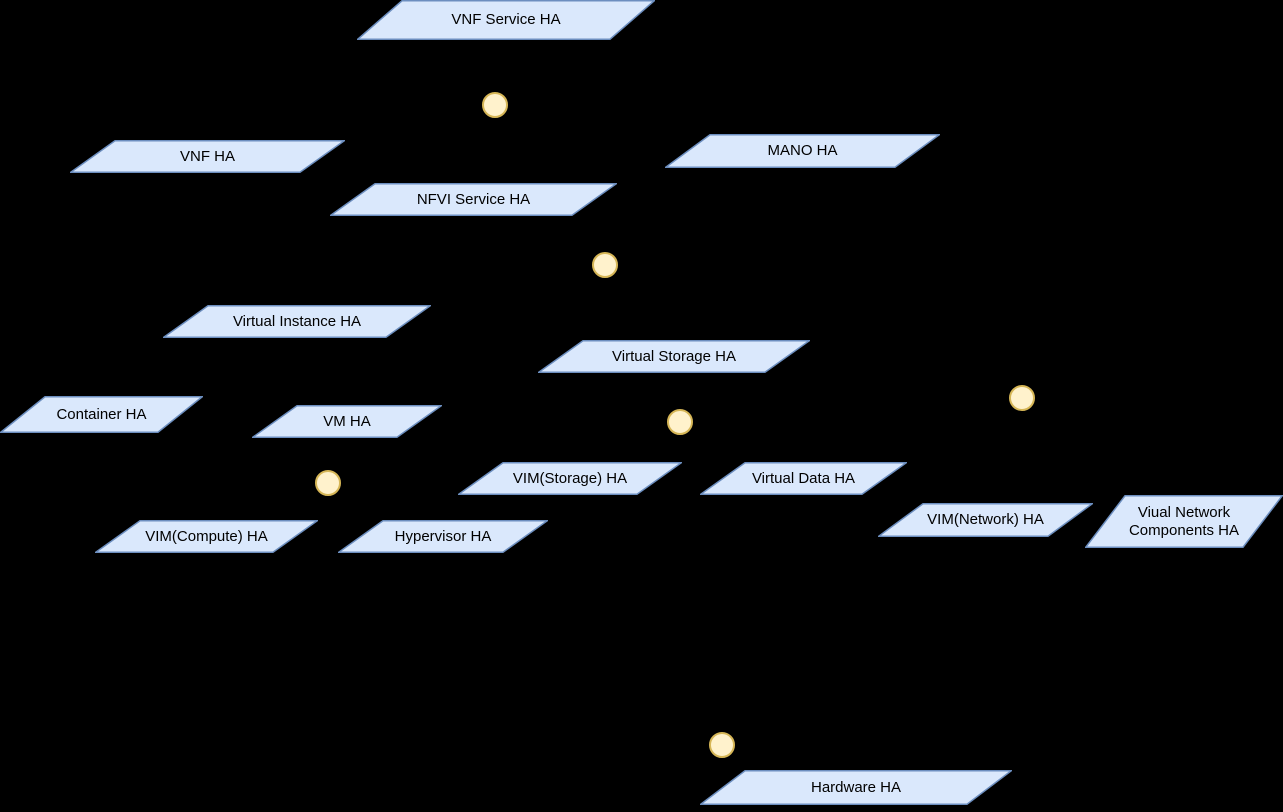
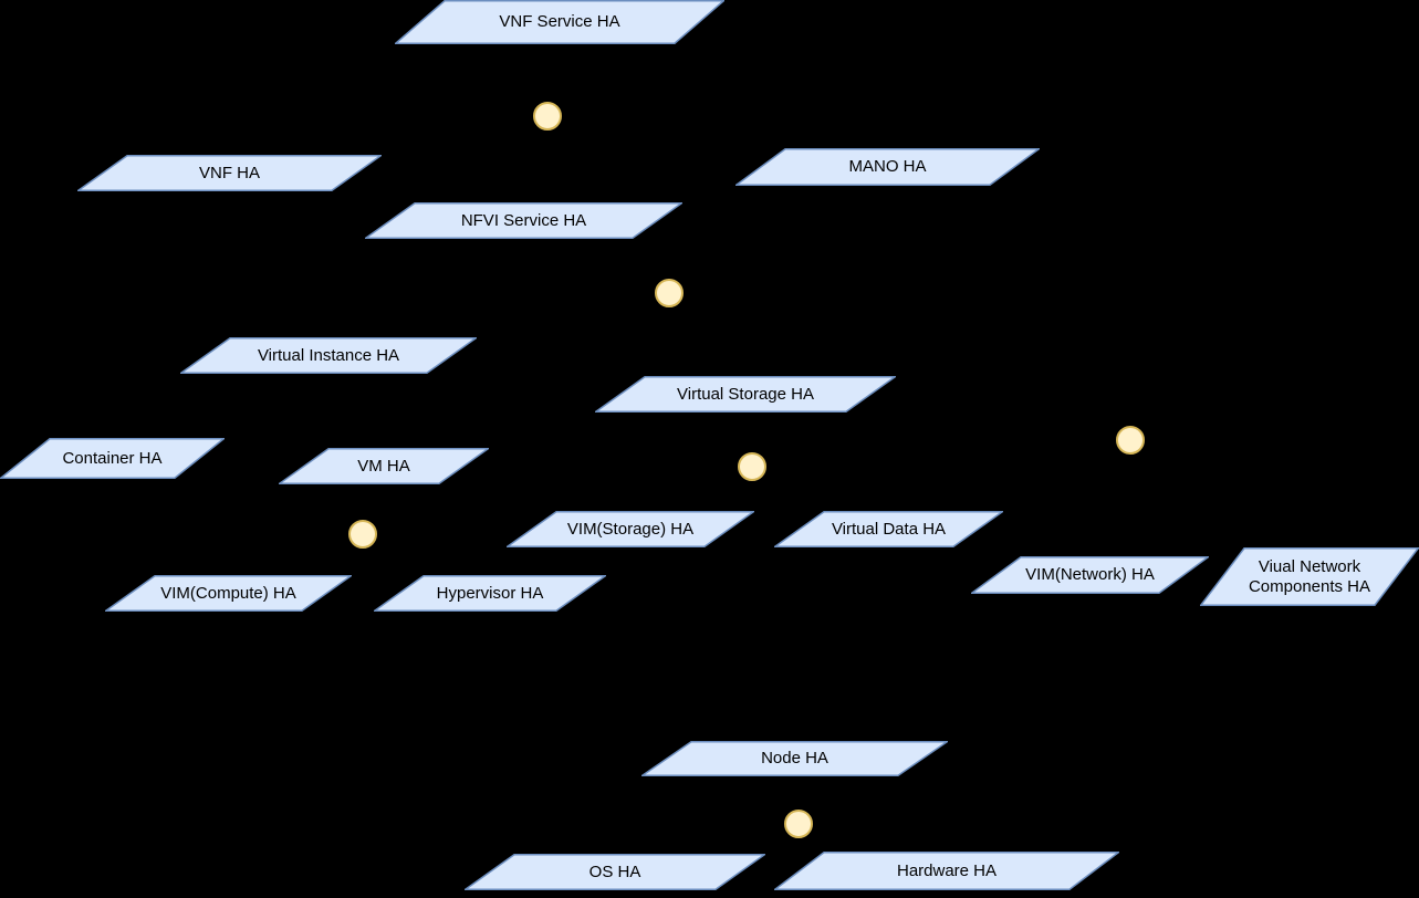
  VNF Service HA
  VNF HA
  MANO HA
  NFVI Service HA
  Virtual Instance HA
  Virtual Storage HA
  Container HA
  VM HA
  VIM(Storage) HA
  Virtual Data HA
  VIM(Compute) HA
  Hypervisor HA
  VIM(Network) HA
  Viual Network Components HA
+ Node HA
+ OS HA
  Hardware HA
